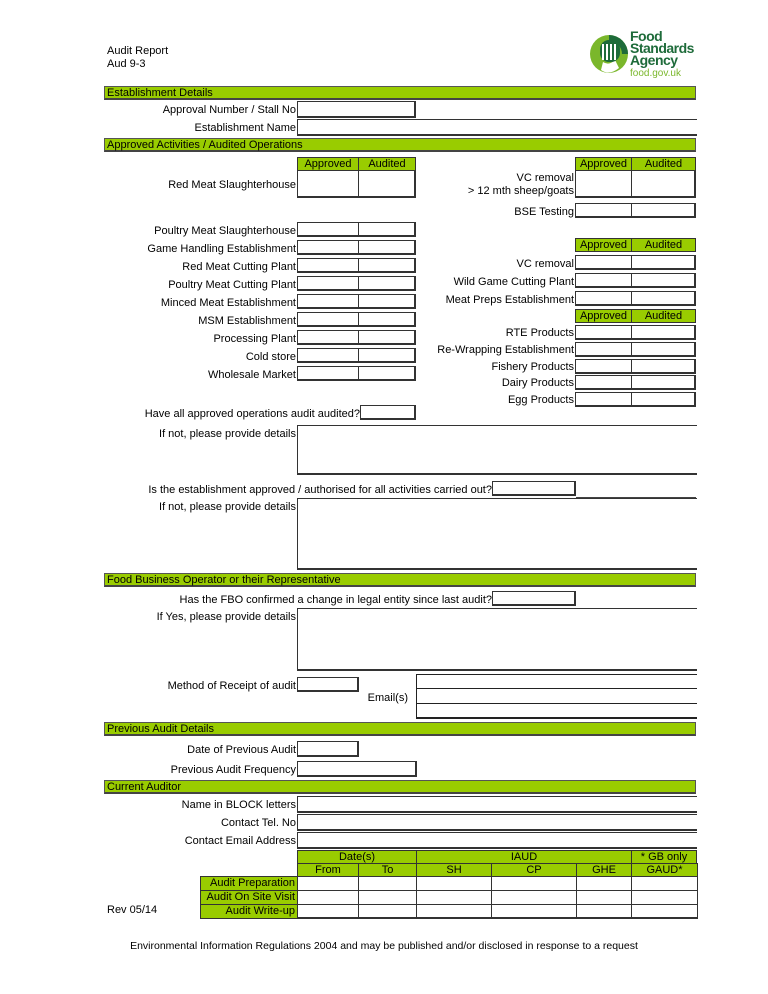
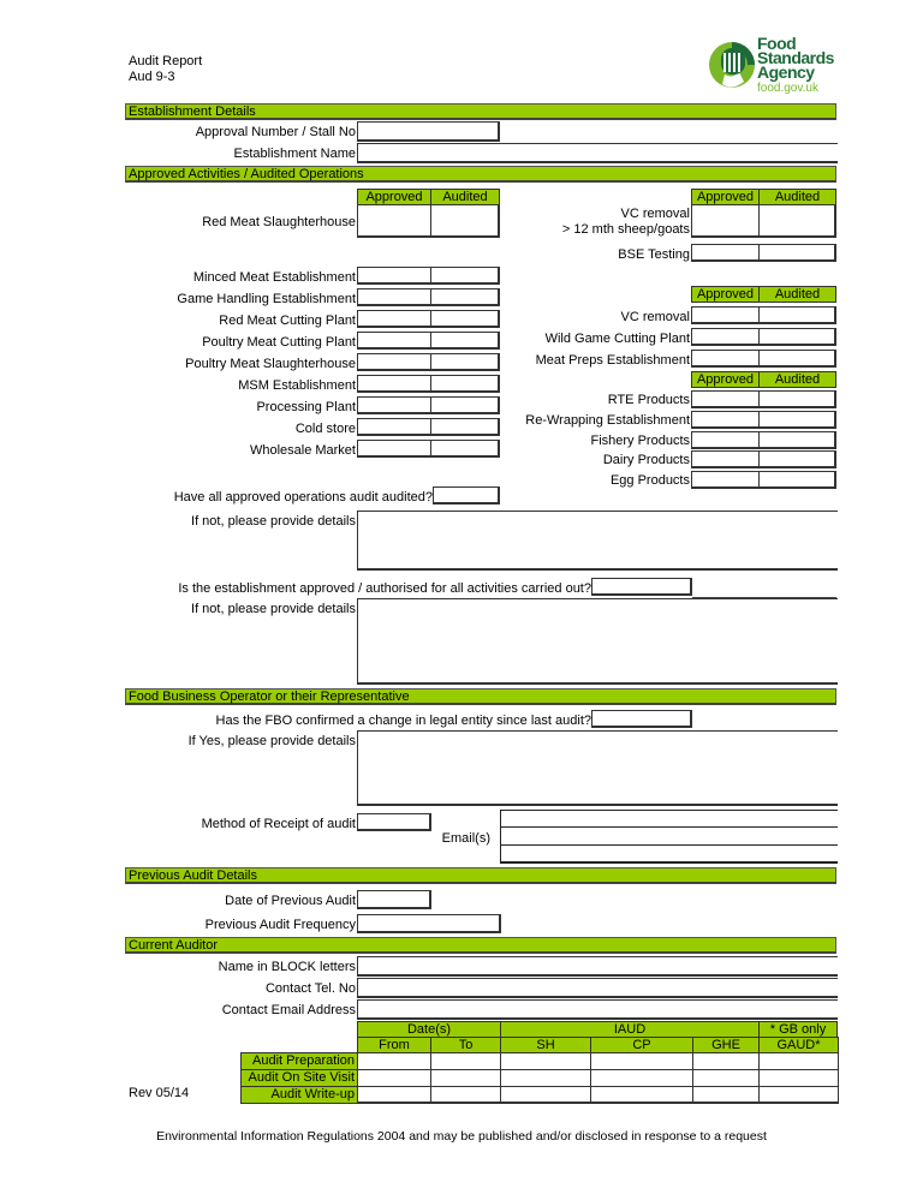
  Audit Report
  Aud 9-3
  Food
  Standards
  Agency
  food.gov.uk
  Establishment Details
  Approval Number / Stall No
  Establishment Name
  Approved Activities / Audited Operations
  Approved
  Audited
  Red Meat Slaughterhouse
- Poultry Meat Slaughterhouse
+ Minced Meat Establishment
  Game Handling Establishment
  Red Meat Cutting Plant
  Poultry Meat Cutting Plant
- Minced Meat Establishment
+ Poultry Meat Slaughterhouse
  MSM Establishment
  Processing Plant
  Cold store
  Wholesale Market
  Approved
  Audited
  VC removal
  > 12 mth sheep/goats
  BSE Testing
  Approved
  Audited
  VC removal
  Wild Game Cutting Plant
  Meat Preps Establishment
  Approved
  Audited
  RTE Products
  Re-Wrapping Establishment
  Fishery Products
  Dairy Products
  Egg Products
  Have all approved operations audit audited?
  If not, please provide details
  Is the establishment approved / authorised for all activities carried out?
  If not, please provide details
  Food Business Operator or their Representative
  Has the FBO confirmed a change in legal entity since last audit?
  If Yes, please provide details
  Method of Receipt of audit
  Email(s)
  Previous Audit Details
  Date of Previous Audit
  Previous Audit Frequency
  Current Auditor
  Name in BLOCK letters
  Contact Tel. No
  Contact Email Address
  Date(s)
  IAUD
  * GB only
  From
  To
  SH
  CP
  GHE
  GAUD*
  Audit Preparation
  Audit On Site Visit
  Audit Write-up
  Rev 05/14
  Environmental Information Regulations 2004 and may be published and/or disclosed in response to a request
